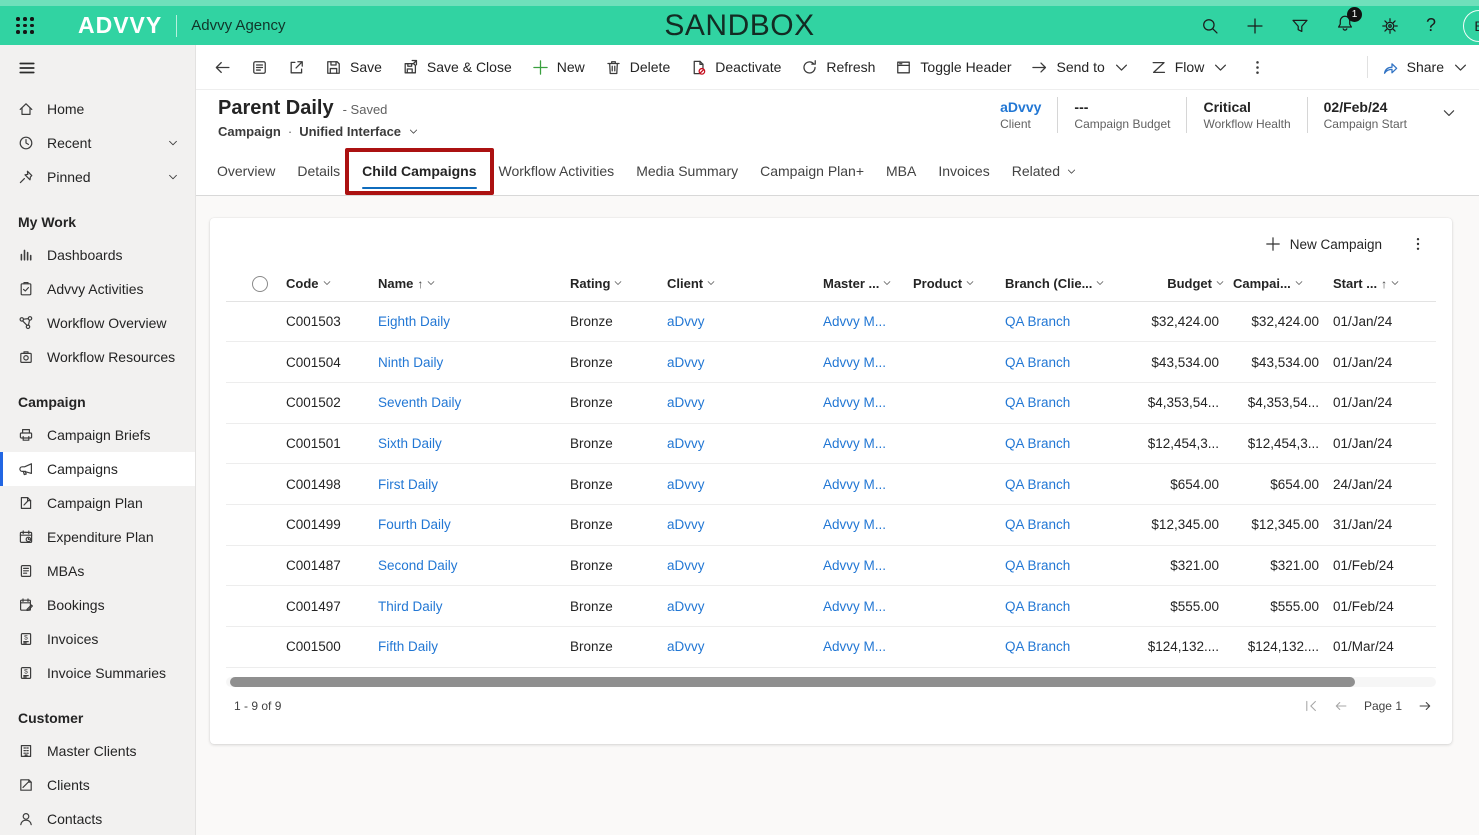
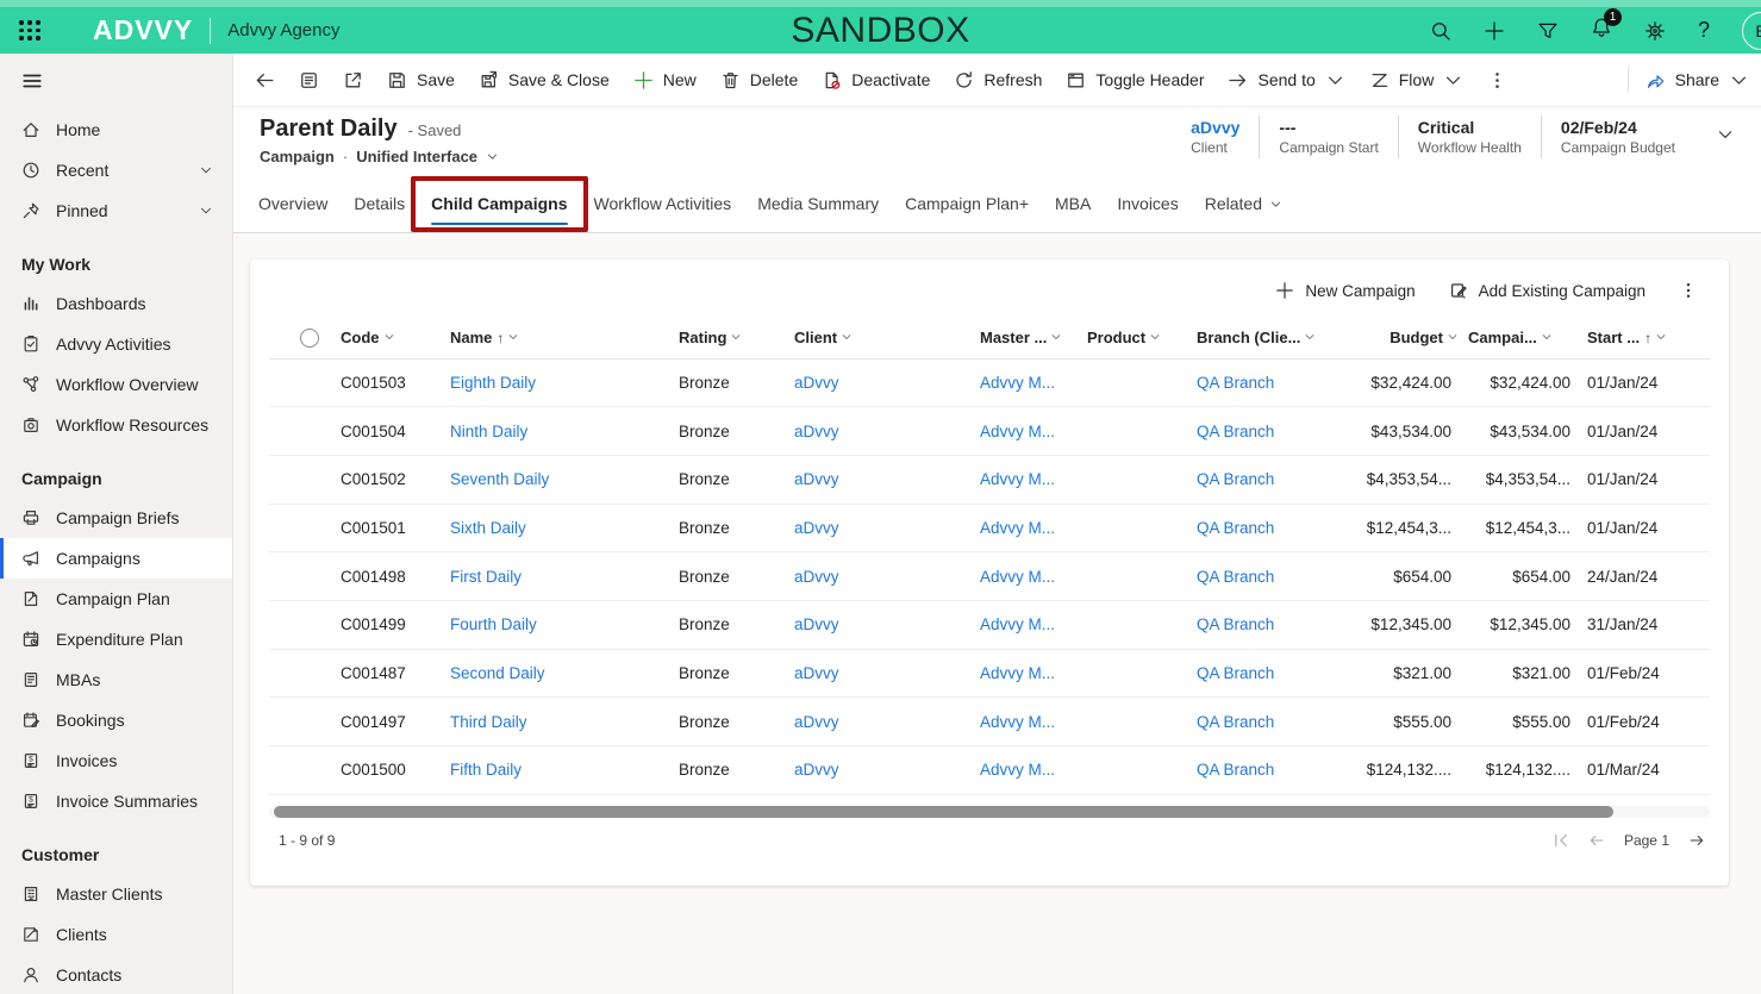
  ADVVY
  Advvy Agency
  SANDBOX
  1
  ?
  Home
  Recent
  Pinned
  My Work
  Dashboards
  Advvy Activities
  Workflow Overview
  Workflow Resources
  Campaign
  Campaign Briefs
  Campaigns
  Campaign Plan
  Expenditure Plan
  MBAs
  Bookings
  Invoices
  Invoice Summaries
  Customer
  Master Clients
  Clients
  Contacts
  Save
  Save & Close
  New
  Delete
  Deactivate
  Refresh
  Toggle Header
  Send to
  Flow
  Share
  Parent Daily
  - Saved
  Campaign
  ·
  Unified Interface
  aDvvy
  Client
  ---
- Campaign Budget
+ Campaign Start
  Critical
  Workflow Health
  02/Feb/24
- Campaign Start
+ Campaign Budget
  Overview
  Details
  Child Campaigns
  Workflow Activities
  Media Summary
  Campaign Plan+
  MBA
  Invoices
  Related
  New Campaign
+ Add Existing Campaign
  	Code	Name ↑	Rating	Client	Master ...	Product	Branch (Clie...	Budget	Campai...	Start ... ↑
  	C001503	Eighth Daily	Bronze	aDvvy	Advvy M...		QA Branch	$32,424.00	$32,424.00	01/Jan/24
  	C001504	Ninth Daily	Bronze	aDvvy	Advvy M...		QA Branch	$43,534.00	$43,534.00	01/Jan/24
  	C001502	Seventh Daily	Bronze	aDvvy	Advvy M...		QA Branch	$4,353,54...	$4,353,54...	01/Jan/24
  	C001501	Sixth Daily	Bronze	aDvvy	Advvy M...		QA Branch	$12,454,3...	$12,454,3...	01/Jan/24
  	C001498	First Daily	Bronze	aDvvy	Advvy M...		QA Branch	$654.00	$654.00	24/Jan/24
  	C001499	Fourth Daily	Bronze	aDvvy	Advvy M...		QA Branch	$12,345.00	$12,345.00	31/Jan/24
  	C001487	Second Daily	Bronze	aDvvy	Advvy M...		QA Branch	$321.00	$321.00	01/Feb/24
  	C001497	Third Daily	Bronze	aDvvy	Advvy M...		QA Branch	$555.00	$555.00	01/Feb/24
  	C001500	Fifth Daily	Bronze	aDvvy	Advvy M...		QA Branch	$124,132....	$124,132....	01/Mar/24
  1 - 9 of 9
  Page 1
